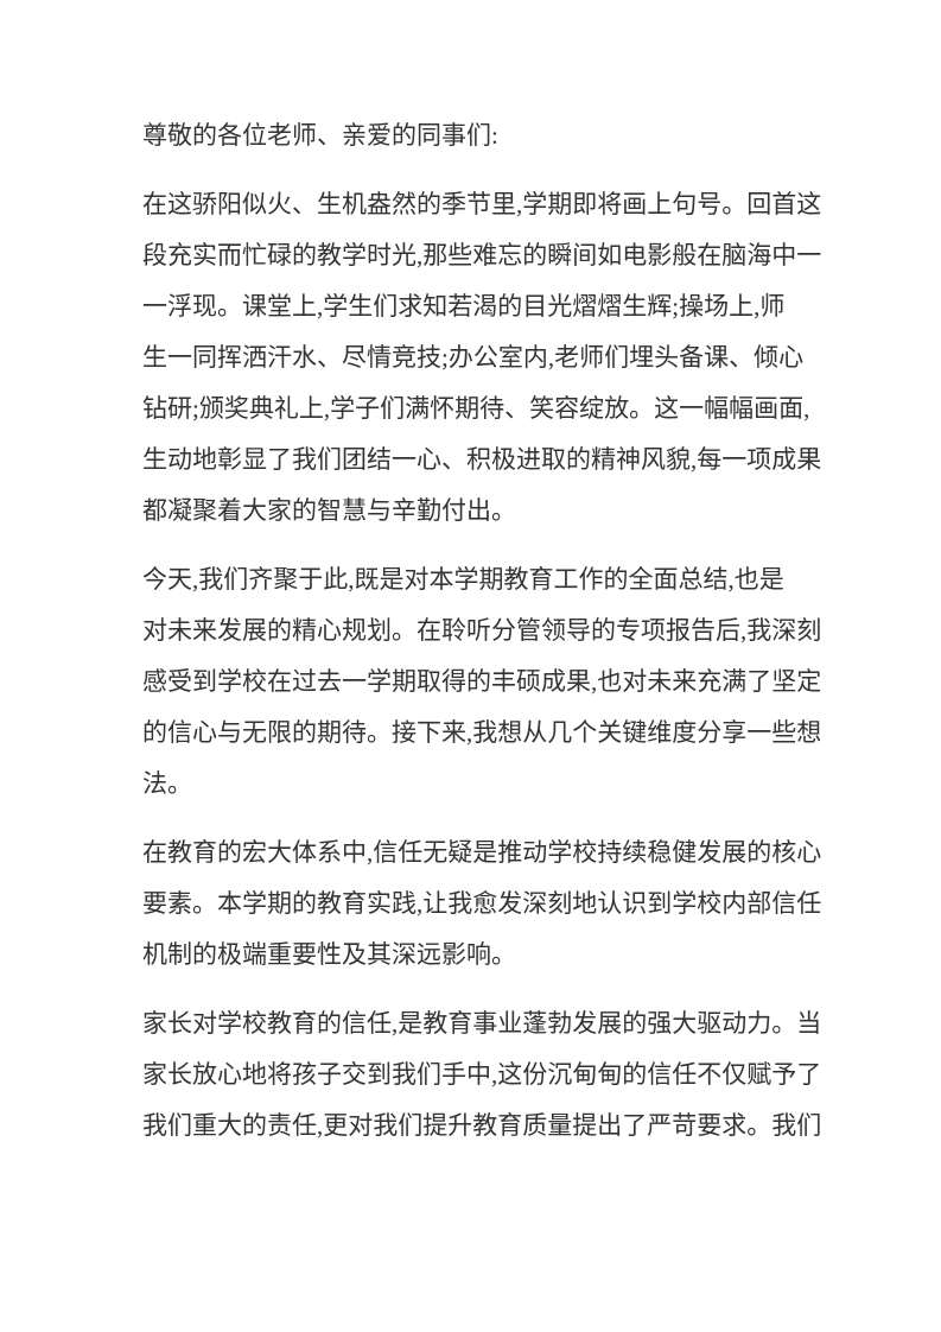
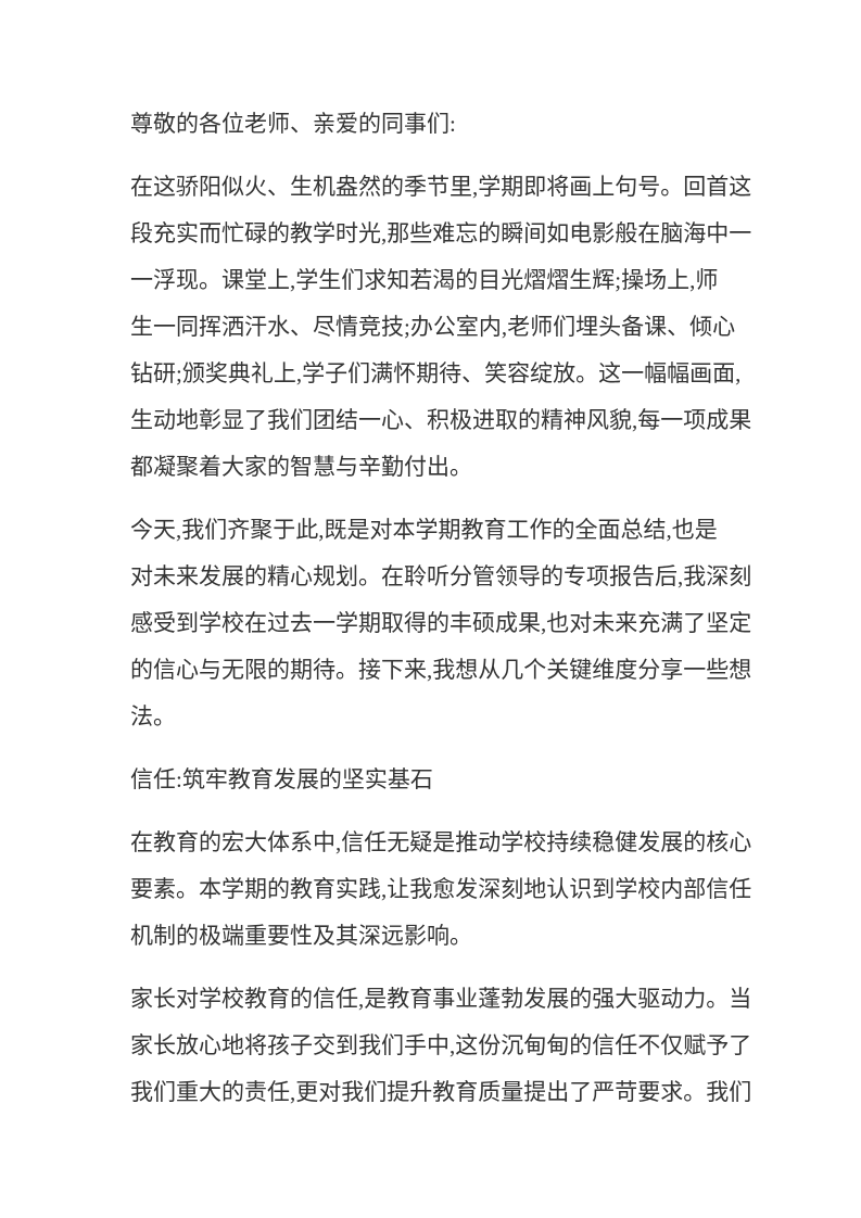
  尊敬的各位老师、亲爱的同事们:
  在这骄阳似火、生机盎然的季节里,学期即将画上句号。回首这
  段充实而忙碌的教学时光,那些难忘的瞬间如电影般在脑海中一
  一浮现。课堂上,学生们求知若渴的目光熠熠生辉;操场上,师
  生一同挥洒汗水、尽情竞技;办公室内,老师们埋头备课、倾心
  钻研;颁奖典礼上,学子们满怀期待、笑容绽放。这一幅幅画面,
  生动地彰显了我们团结一心、积极进取的精神风貌,每一项成果
  都凝聚着大家的智慧与辛勤付出。
  今天,我们齐聚于此,既是对本学期教育工作的全面总结,也是
  对未来发展的精心规划。在聆听分管领导的专项报告后,我深刻
  感受到学校在过去一学期取得的丰硕成果,也对未来充满了坚定
  的信心与无限的期待。接下来,我想从几个关键维度分享一些想
  法。
+ 信任:筑牢教育发展的坚实基石
  在教育的宏大体系中,信任无疑是推动学校持续稳健发展的核心
  要素。本学期的教育实践,让我愈发深刻地认识到学校内部信任
  机制的极端重要性及其深远影响。
  家长对学校教育的信任,是教育事业蓬勃发展的强大驱动力。当
  家长放心地将孩子交到我们手中,这份沉甸甸的信任不仅赋予了
  我们重大的责任,更对我们提升教育质量提出了严苛要求。我们
